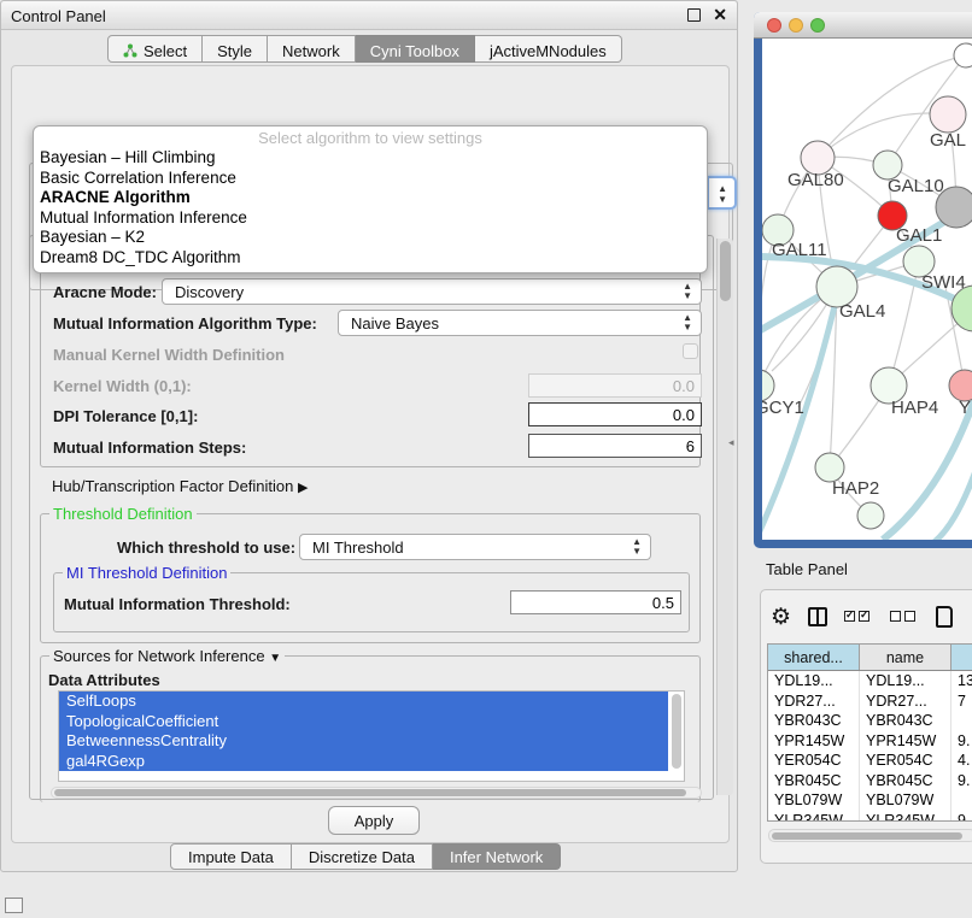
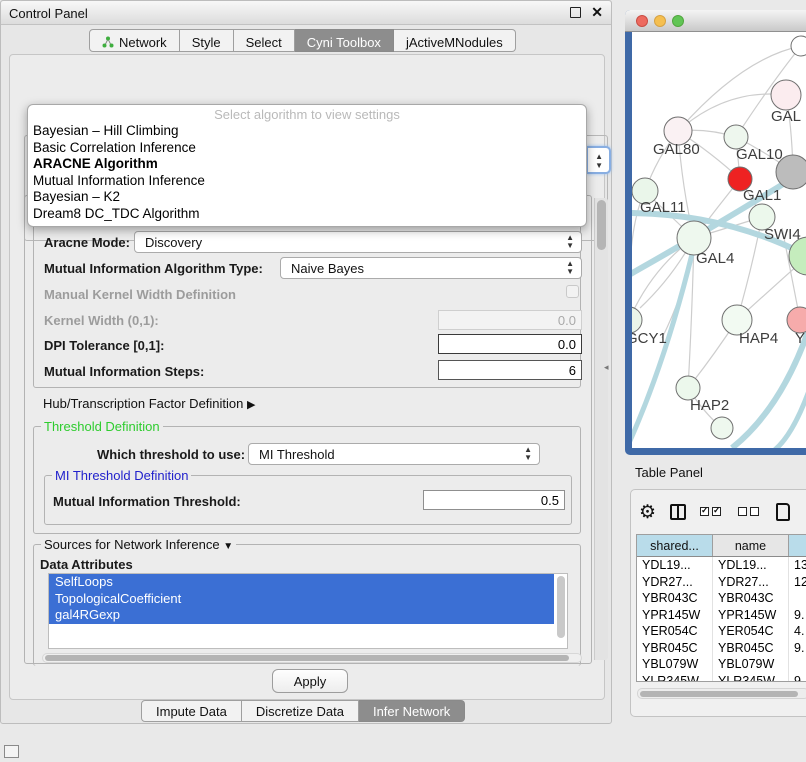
  Control Panel
  ✕
- Select
+ Network
  Style
- Network
+ Select
  Cyni Toolbox
  jActiveMNodules
  ▲
  ▼
  Select algorithm to view settings
  Bayesian – Hill Climbing
  Basic Correlation Inference
  ARACNE Algorithm
  Mutual Information Inference
  Bayesian – K2
  Dream8 DC_TDC Algorithm
  Aracne Mode:
  Discovery
  ▲
  ▼
  Mutual Information Algorithm Type:
  Naive Bayes
  ▲
  ▼
  Manual Kernel Width Definition
  Kernel Width (0,1):
  0.0
  DPI Tolerance [0,1]:
  0.0
  Mutual Information Steps:
  6
  Hub/Transcription Factor Definition ▶
  Threshold Definition
  Which threshold to use:
  MI Threshold
  ▲
  ▼
  MI Threshold Definition
  Mutual Information Threshold:
  0.5
  Sources for Network Inference ▼
  Data Attributes
  SelfLoops
  TopologicalCoefficient
- BetweennessCentrality
  gal4RGexp
  Apply
  Impute Data
  Discretize Data
  Infer Network
  ◂
  GAL
  GAL80
  GAL10
  GAL1
  GAL11
  SWI4
  GAL4
  GCY1
  HAP4
  Y
  HAP2
  Table Panel
  ⚙
  shared...
  name
  YDL19...
  YDL19...
  13
  YDR27...
  YDR27...
- 7
+ 12
  YBR043C
  YBR043C
  YPR145W
  YPR145W
  9.
  YER054C
  YER054C
  4.
  YBR045C
  YBR045C
  9.
  YBL079W
  YBL079W
  YLR345W
  YLR345W
  9.
